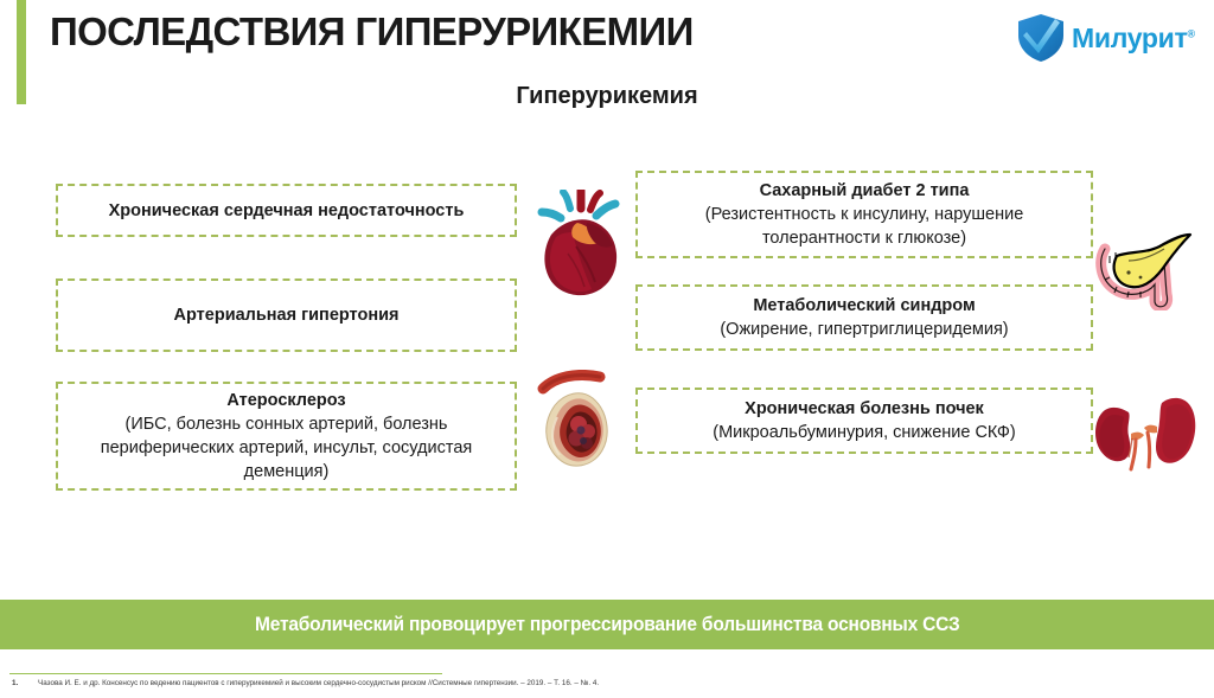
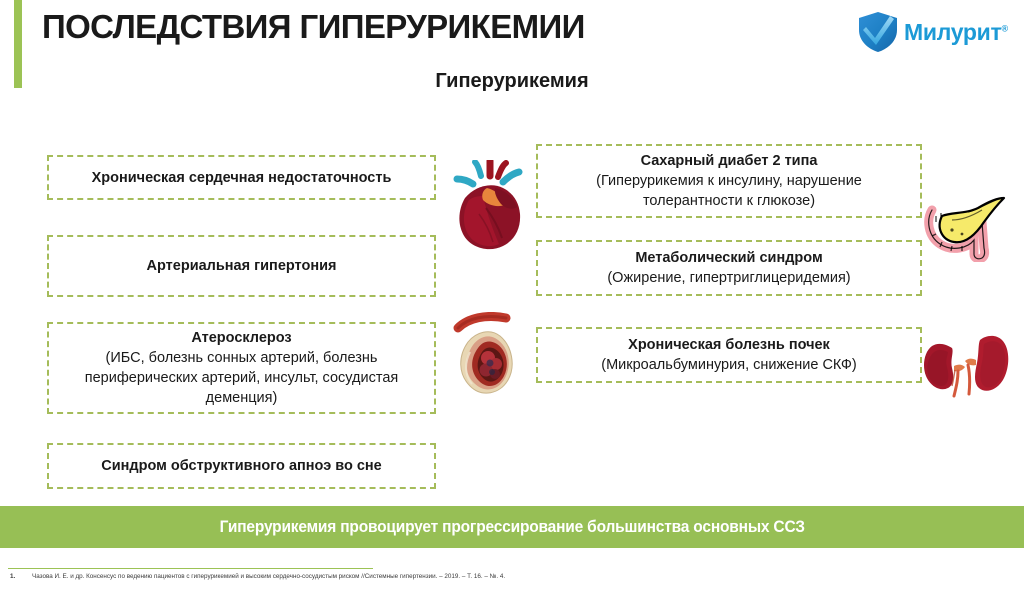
  ПОСЛЕДСТВИЯ ГИПЕРУРИКЕМИИ
  Гиперурикемия
  Милурит®
  Хроническая сердечная недостаточность
  Артериальная гипертония
  Атеросклероз
  (ИБС, болезнь сонных артерий, болезнь периферических артерий, инсульт, сосудистая деменция)
+ Синдром обструктивного апноэ во сне
  Сахарный диабет 2 типа
- (Резистентность к инсулину, нарушение толерантности к глюкозе)
+ (Гиперурикемия к инсулину, нарушение толерантности к глюкозе)
  Метаболический синдром
  (Ожирение, гипертриглицеридемия)
  Хроническая болезнь почек
  (Микроальбуминурия, снижение СКФ)
- Метаболический провоцирует прогрессирование большинства основных ССЗ
+ Гиперурикемия провоцирует прогрессирование большинства основных ССЗ
